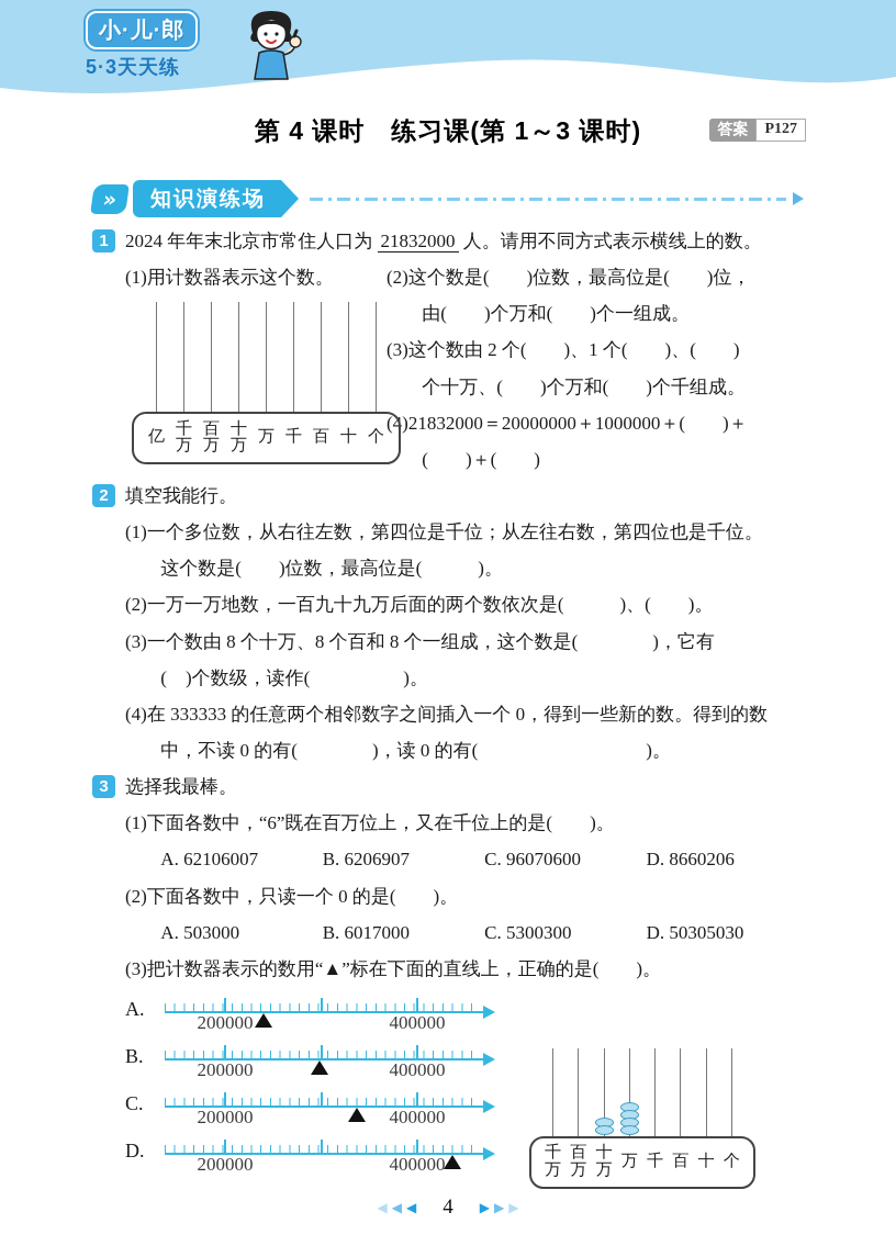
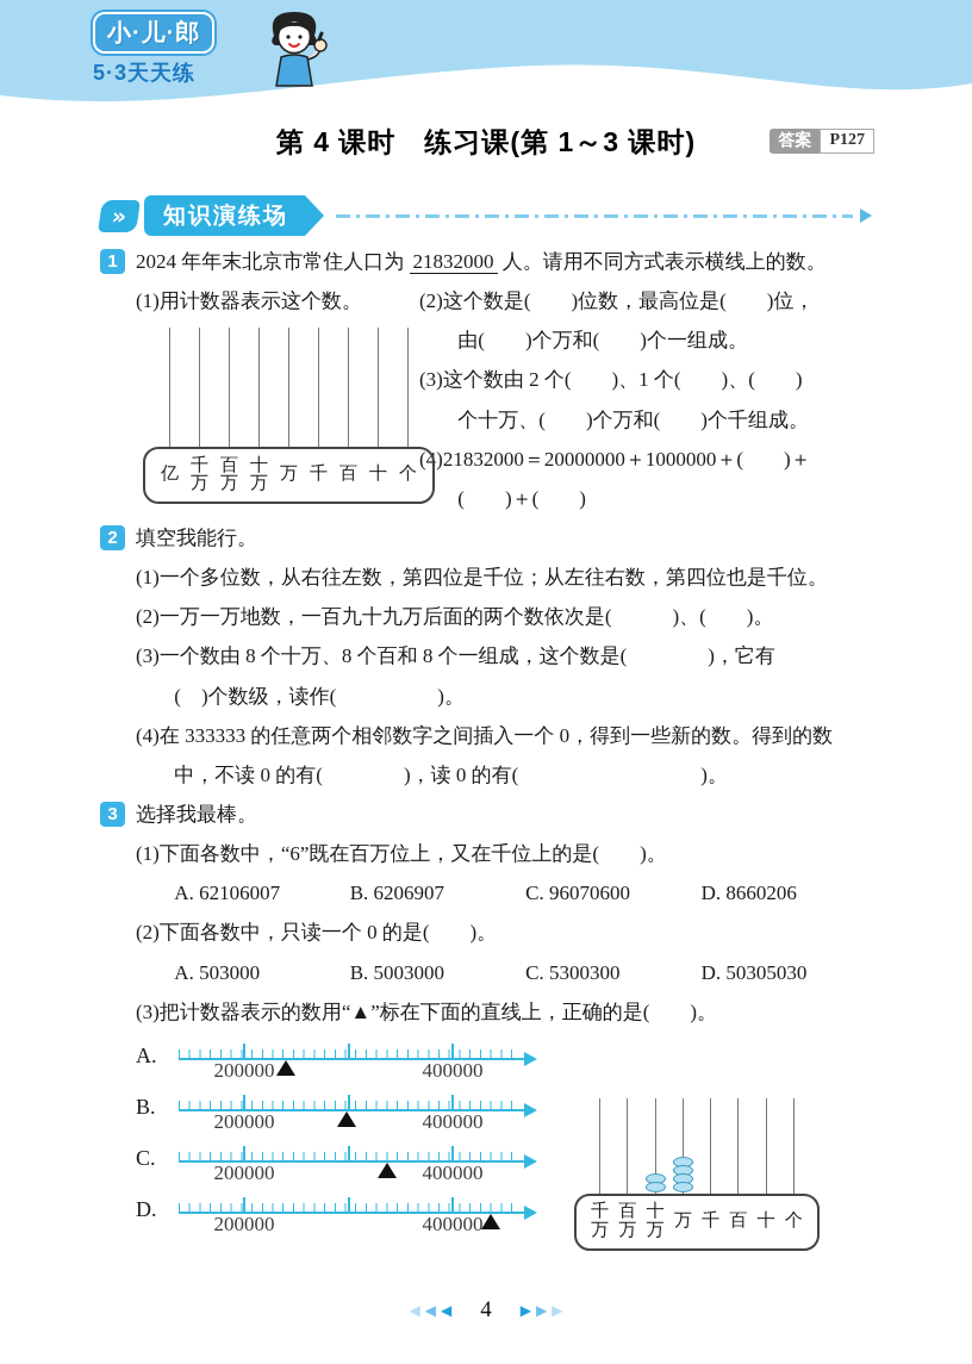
  小·儿·郎
  5·3天天练
  第 4 课时 练习课(第 1～3 课时)
  答案
  P127
  知识演练场
  1
  2024 年年末北京市常住人口为 21832000 人。请用不同方式表示横线上的数。
  (1)用计数器表示这个数。
  亿
  千万
  百万
  十万
  万
  千
  百
  十
  个
  (2)这个数是( )位数，最高位是( )位，
  由( )个万和( )个一组成。
  (3)这个数由 2 个( )、1 个( )、( )
  个十万、( )个万和( )个千组成。
  (4)21832000＝20000000＋1000000＋( )＋
  ( )＋( )
  2
  填空我能行。
  (1)一个多位数，从右往左数，第四位是千位；从左往右数，第四位也是千位。
- 这个数是( )位数，最高位是( )。
  (2)一万一万地数，一百九十九万后面的两个数依次是( )、( )。
  (3)一个数由 8 个十万、8 个百和 8 个一组成，这个数是( )，它有
  ( )个数级，读作( )。
  (4)在 333333 的任意两个相邻数字之间插入一个 0，得到一些新的数。得到的数
  中，不读 0 的有( )，读 0 的有( )。
  3
  选择我最棒。
  (1)下面各数中，“6”既在百万位上，又在千位上的是( )。
  A. 62106007
  B. 6206907
  C. 96070600
  D. 8660206
  (2)下面各数中，只读一个 0 的是( )。
  A. 503000
- B. 6017000
+ B. 5003000
  C. 5300300
  D. 50305030
  (3)把计数器表示的数用“▲”标在下面的直线上，正确的是( )。
  A.
  200000
  400000
  B.
  200000
  400000
  C.
  200000
  400000
  D.
  200000
  400000
  千万
  百万
  十万
  万
  千
  百
  十
  个
  ◀
  ◀
  ◀
  4
  ▶
  ▶
  ▶
